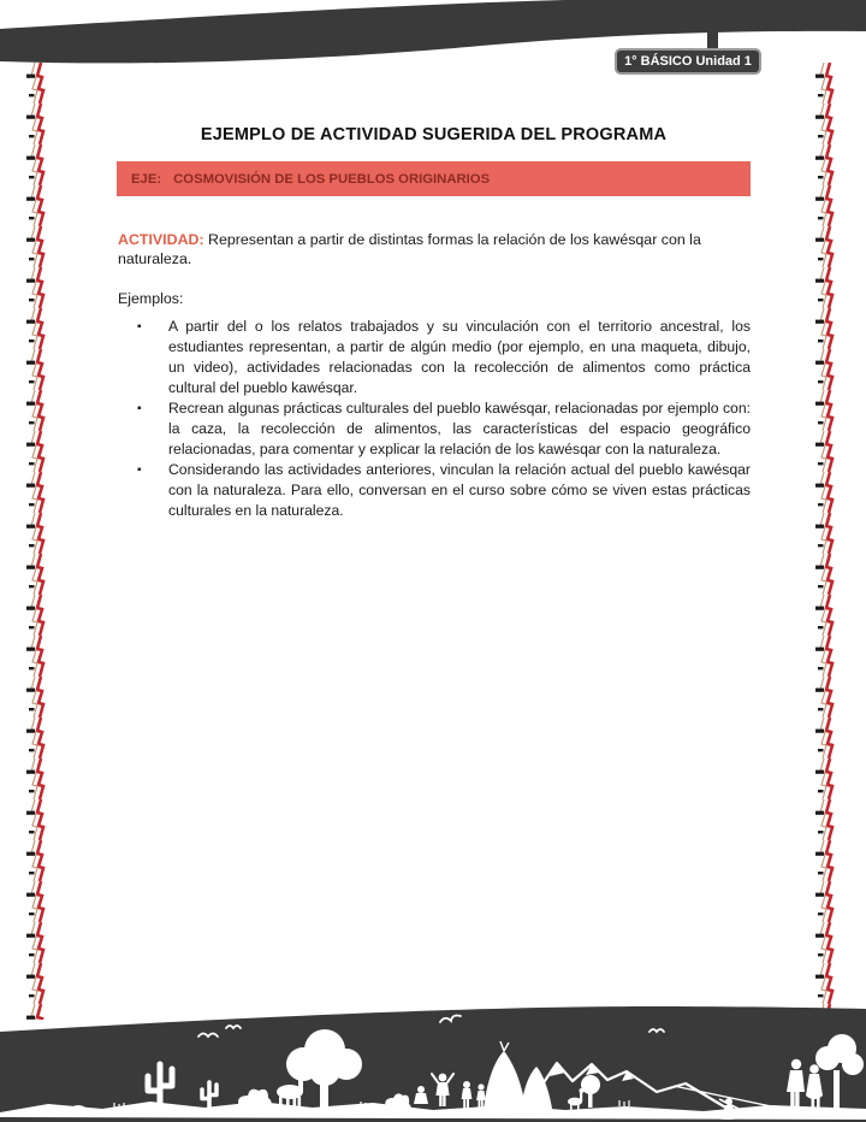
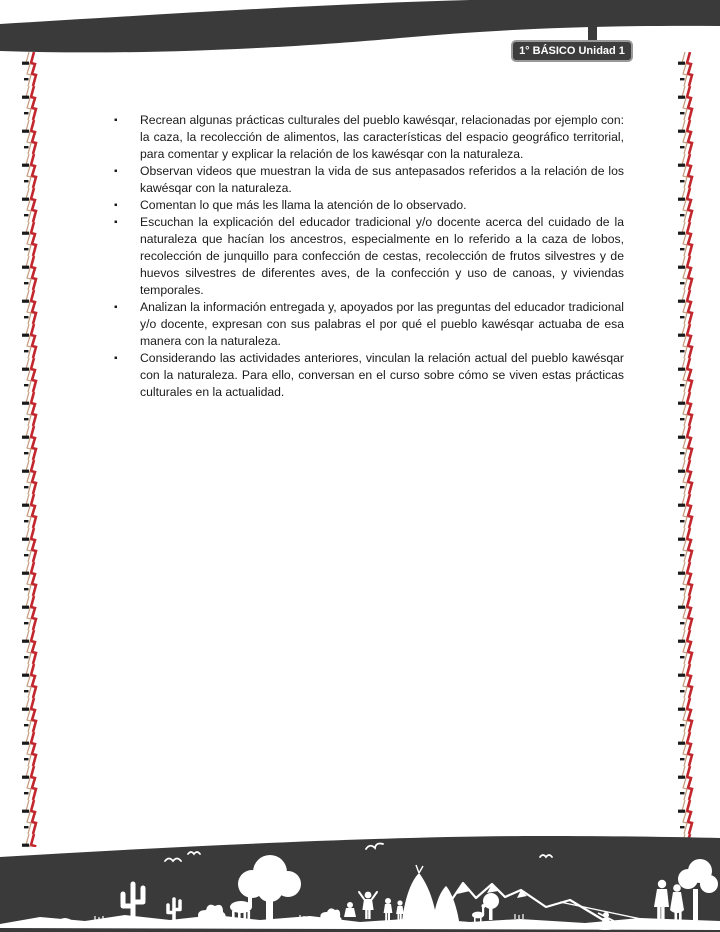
  1° BÁSICO Unidad 1
- EJEMPLO DE ACTIVIDAD SUGERIDA DEL PROGRAMA
- EJE:
- COSMOVISIÓN DE LOS PUEBLOS ORIGINARIOS
- ACTIVIDAD: Representan a partir de distintas formas la relación de los kawésqar con la naturaleza.
- Ejemplos:
- A partir del o los relatos trabajados y su vinculación con el territorio ancestral, los estudiantes representan, a partir de algún medio (por ejemplo, en una maqueta, dibujo, un video), actividades relacionadas con la recolección de alimentos como práctica cultural del pueblo kawésqar.
- Recrean algunas prácticas culturales del pueblo kawésqar, relacionadas por ejemplo con: la caza, la recolección de alimentos, las características del espacio geográfico relacionadas, para comentar y explicar la relación de los kawésqar con la naturaleza.
+ Recrean algunas prácticas culturales del pueblo kawésqar, relacionadas por ejemplo con: la caza, la recolección de alimentos, las características del espacio geográfico territorial, para comentar y explicar la relación de los kawésqar con la naturaleza.
+ Observan videos que muestran la vida de sus antepasados referidos a la relación de los kawésqar con la naturaleza.
+ Comentan lo que más les llama la atención de lo observado.
+ Escuchan la explicación del educador tradicional y/o docente acerca del cuidado de la naturaleza que hacían los ancestros, especialmente en lo referido a la caza de lobos, recolección de junquillo para confección de cestas, recolección de frutos silvestres y de huevos silvestres de diferentes aves, de la confección y uso de canoas, y viviendas temporales.
+ Analizan la información entregada y, apoyados por las preguntas del educador tradicional y/o docente, expresan con sus palabras el por qué el pueblo kawésqar actuaba de esa manera con la naturaleza.
- Considerando las actividades anteriores, vinculan la relación actual del pueblo kawésqar con la naturaleza. Para ello, conversan en el curso sobre cómo se viven estas prácticas culturales en la naturaleza.
+ Considerando las actividades anteriores, vinculan la relación actual del pueblo kawésqar con la naturaleza. Para ello, conversan en el curso sobre cómo se viven estas prácticas culturales en la actualidad.
